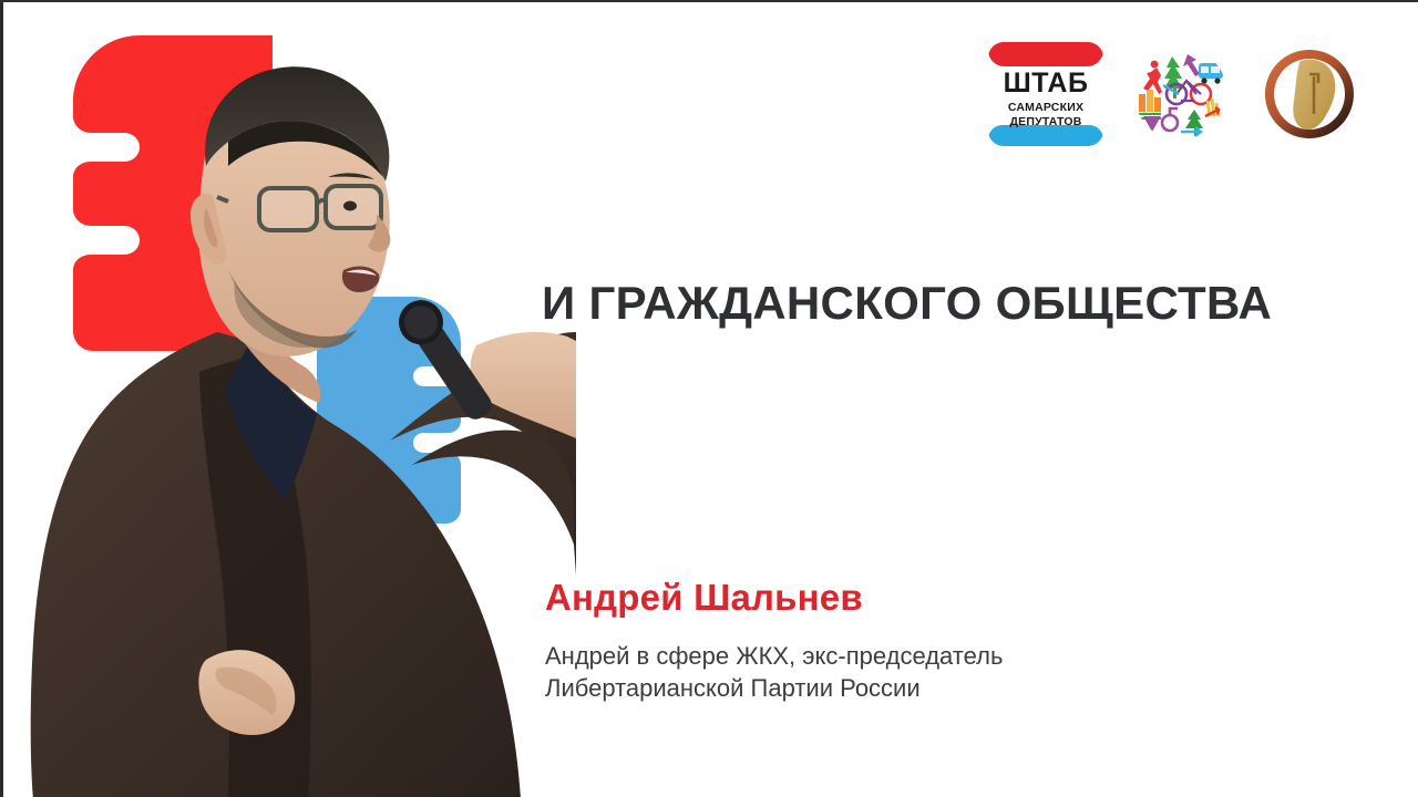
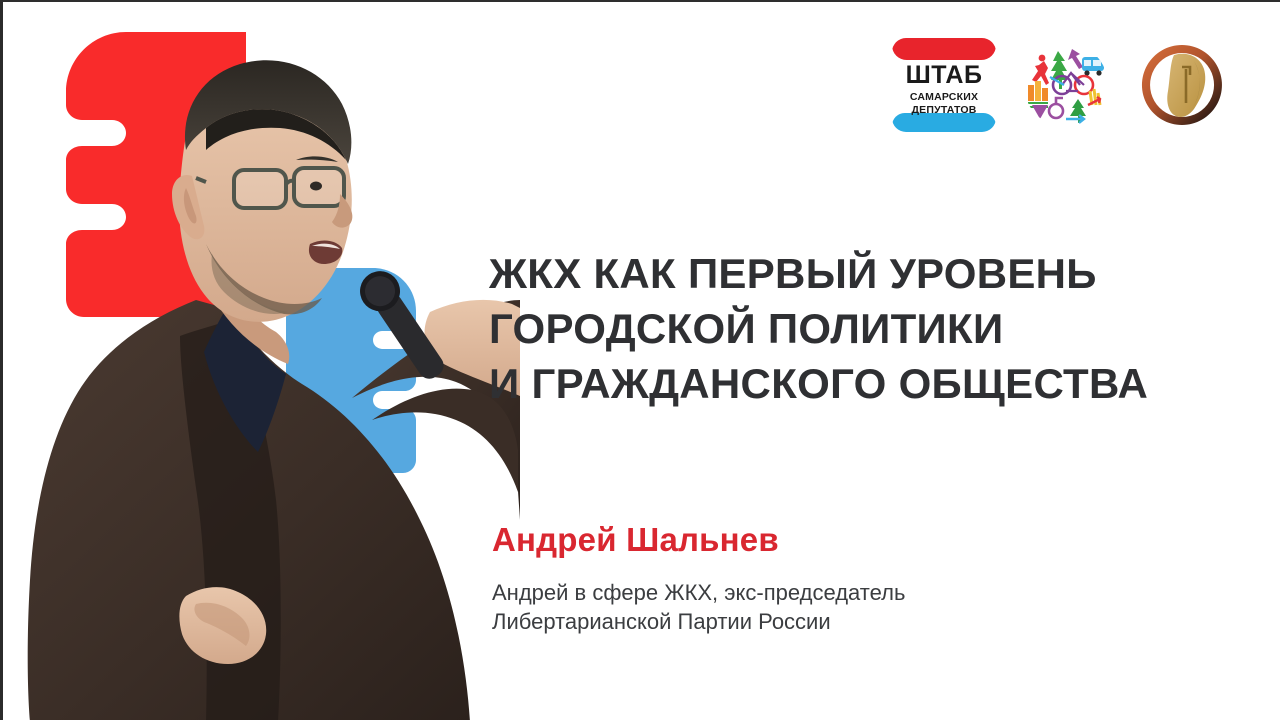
  ШТАБ
  САМАРСКИХ
  ДЕПУТАТОВ
+ ЖКХ КАК ПЕРВЫЙ УРОВЕНЬ
+ ГОРОДСКОЙ ПОЛИТИКИ
  И ГРАЖДАНСКОГО ОБЩЕСТВА
  Андрей Шальнев
  Андрей в сфере ЖКХ, экс-председатель
  Либертарианской Партии России
